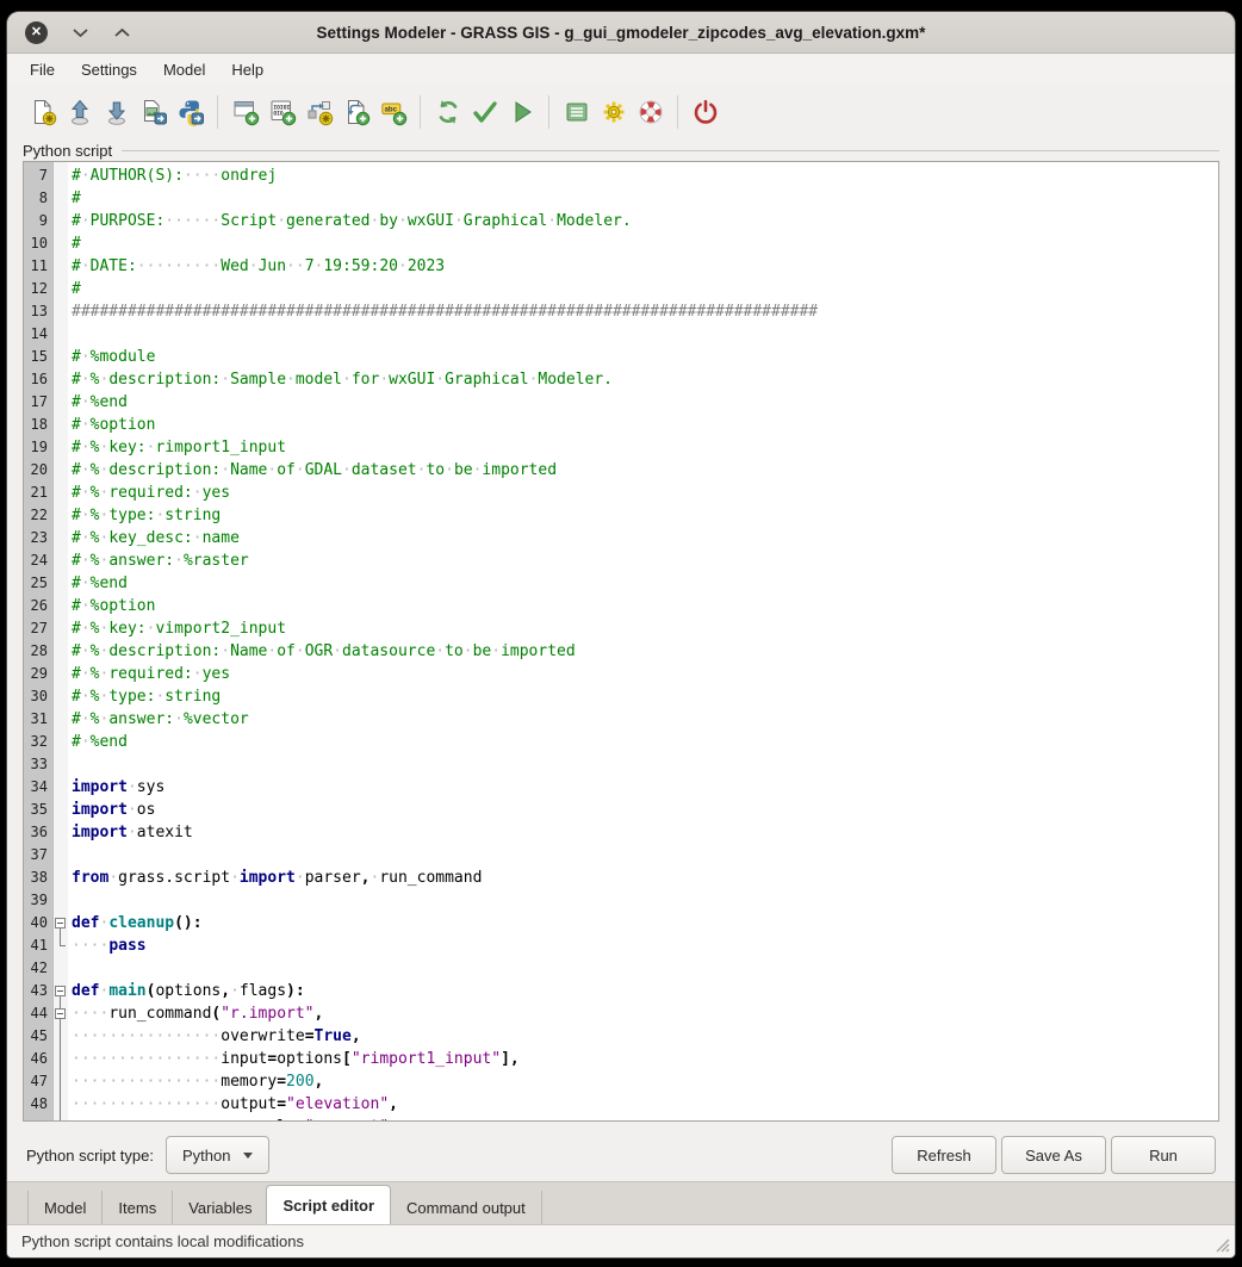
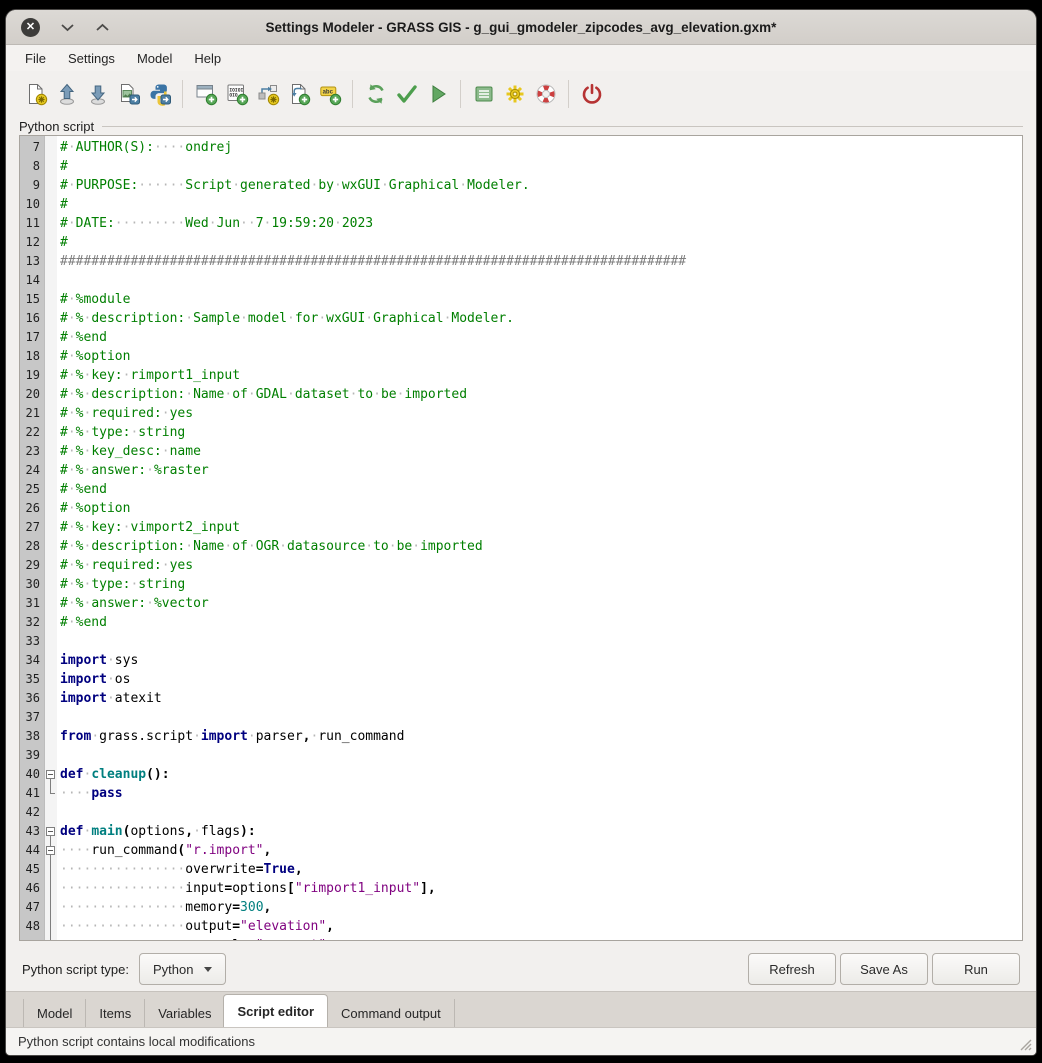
  ✕
  Settings Modeler - GRASS GIS - g_gui_gmodeler_zipcodes_avg_elevation.gxm*
  File
  Settings
  Model
  Help
  Python script
  7
  #·AUTHOR(S):····ondrej
  8
  #
  9
  #·PURPOSE:······Script·generated·by·wxGUI·Graphical·Modeler.
  10
  #
  11
  #·DATE:·········Wed·Jun··7·19:59:20·2023
  12
  #
  13
  ################################################################################
  14
  15
  #·%module
  16
  #·%·description:·Sample·model·for·wxGUI·Graphical·Modeler.
  17
  #·%end
  18
  #·%option
  19
  #·%·key:·rimport1_input
  20
  #·%·description:·Name·of·GDAL·dataset·to·be·imported
  21
  #·%·required:·yes
  22
  #·%·type:·string
  23
  #·%·key_desc:·name
  24
  #·%·answer:·%raster
  25
  #·%end
  26
  #·%option
  27
  #·%·key:·vimport2_input
  28
  #·%·description:·Name·of·OGR·datasource·to·be·imported
  29
  #·%·required:·yes
  30
  #·%·type:·string
  31
  #·%·answer:·%vector
  32
  #·%end
  33
  34
  import·sys
  35
  import·os
  36
  import·atexit
  37
  38
  from·grass.script·import·parser,·run_command
  39
  40
  def·cleanup():
  41
  ····pass
  42
  43
  def·main(options,·flags):
  44
  ····run_command("r.import",
  45
  ················overwrite=True,
  46
  ················input=options["rimport1_input"],
  47
- ················memory=200,
+ ················memory=300,
  48
  ················output="elevation",
  Python script type:
  Python
  Refresh
  Save As
  Run
  Model
  Items
  Variables
  Script editor
  Command output
  Python script contains local modifications
